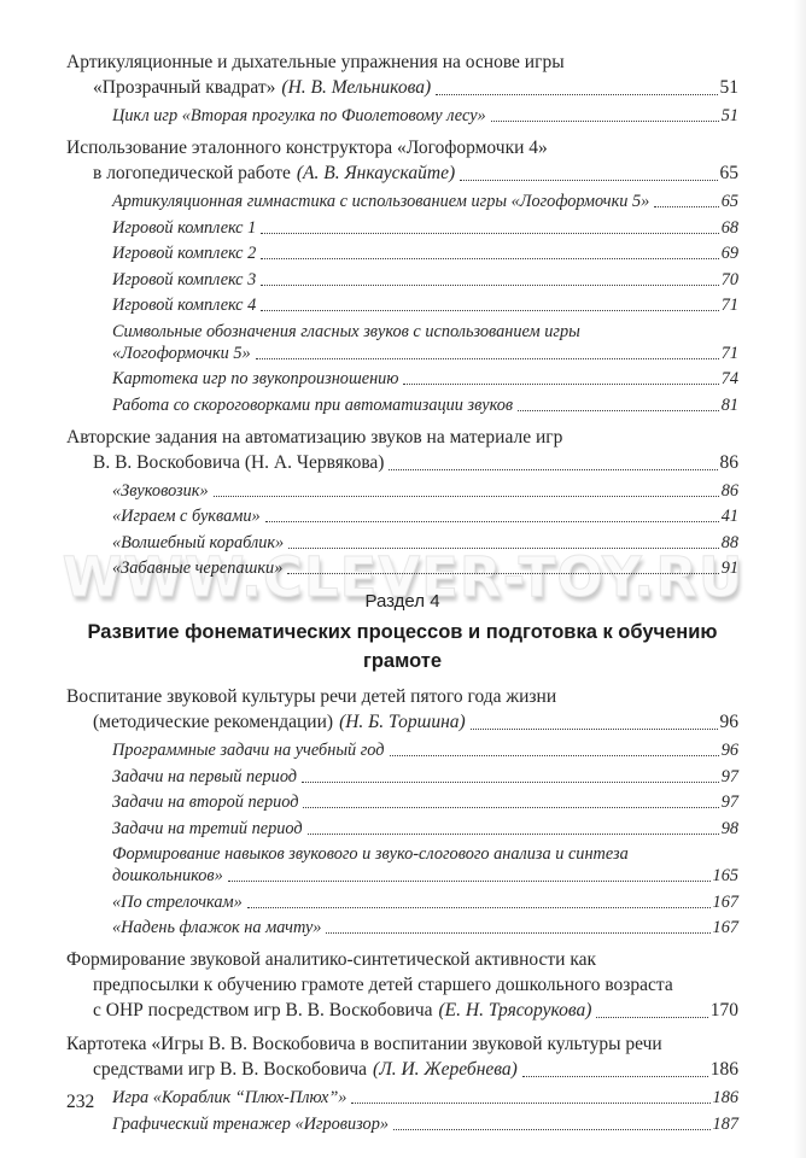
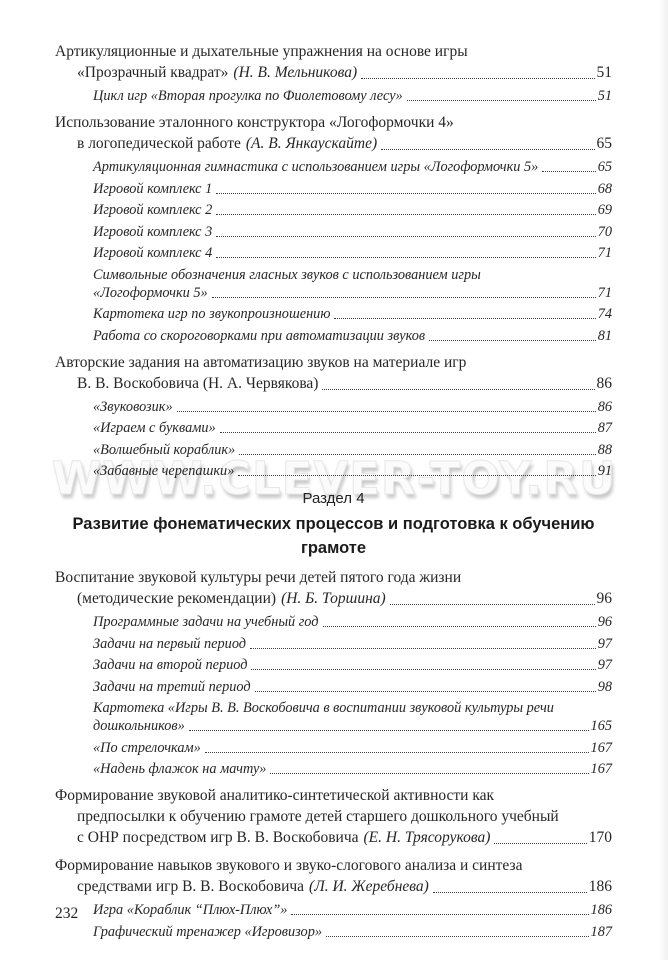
  WWW.CLEVER-TOY.RU
  Артикуляционные и дыхательные упражнения на основе игры
  «Прозрачный квадрат»
  (Н. В. Мельникова)
  51
  Цикл игр «Вторая прогулка по Фиолетовому лесу»
  51
  Использование эталонного конструктора «Логоформочки 4»
  в логопедической работе
  (А. В. Янкаускайте)
  65
  Артикуляционная гимнастика с использованием игры «Логоформочки 5»
  65
  Игровой комплекс 1
  68
  Игровой комплекс 2
  69
  Игровой комплекс 3
  70
  Игровой комплекс 4
  71
  Символьные обозначения гласных звуков с использованием игры
  «Логоформочки 5»
  71
  Картотека игр по звукопроизношению
  74
  Работа со скороговорками при автоматизации звуков
  81
  Авторские задания на автоматизацию звуков на материале игр
  В. В. Воскобовича (Н. А. Червякова)
  86
  «Звуковозик»
  86
  «Играем с буквами»
- 41
+ 87
  «Волшебный кораблик»
  88
  «Забавные черепашки»
  91
  Раздел 4
  Развитие фонематических процессов и подготовка к обучению грамоте
  Воспитание звуковой культуры речи детей пятого года жизни
  (методические рекомендации)
  (Н. Б. Торшина)
  96
  Программные задачи на учебный год
  96
  Задачи на первый период
  97
  Задачи на второй период
  97
  Задачи на третий период
  98
- Формирование навыков звукового и звуко-слогового анализа и синтеза
+ Картотека «Игры В. В. Воскобовича в воспитании звуковой культуры речи
  дошкольников»
  165
  «По стрелочкам»
  167
  «Надень флажок на мачту»
  167
  Формирование звуковой аналитико-синтетической активности как
- предпосылки к обучению грамоте детей старшего дошкольного возраста
+ предпосылки к обучению грамоте детей старшего дошкольного учебный
  с ОНР посредством игр В. В. Воскобовича
  (Е. Н. Трясорукова)
  170
- Картотека «Игры В. В. Воскобовича в воспитании звуковой культуры речи
+ Формирование навыков звукового и звуко-слогового анализа и синтеза
  средствами игр В. В. Воскобовича
  (Л. И. Жеребнева)
  186
  Игра «Кораблик “Плюх-Плюх”»
  186
  Графический тренажер «Игровизор»
  187
  232
